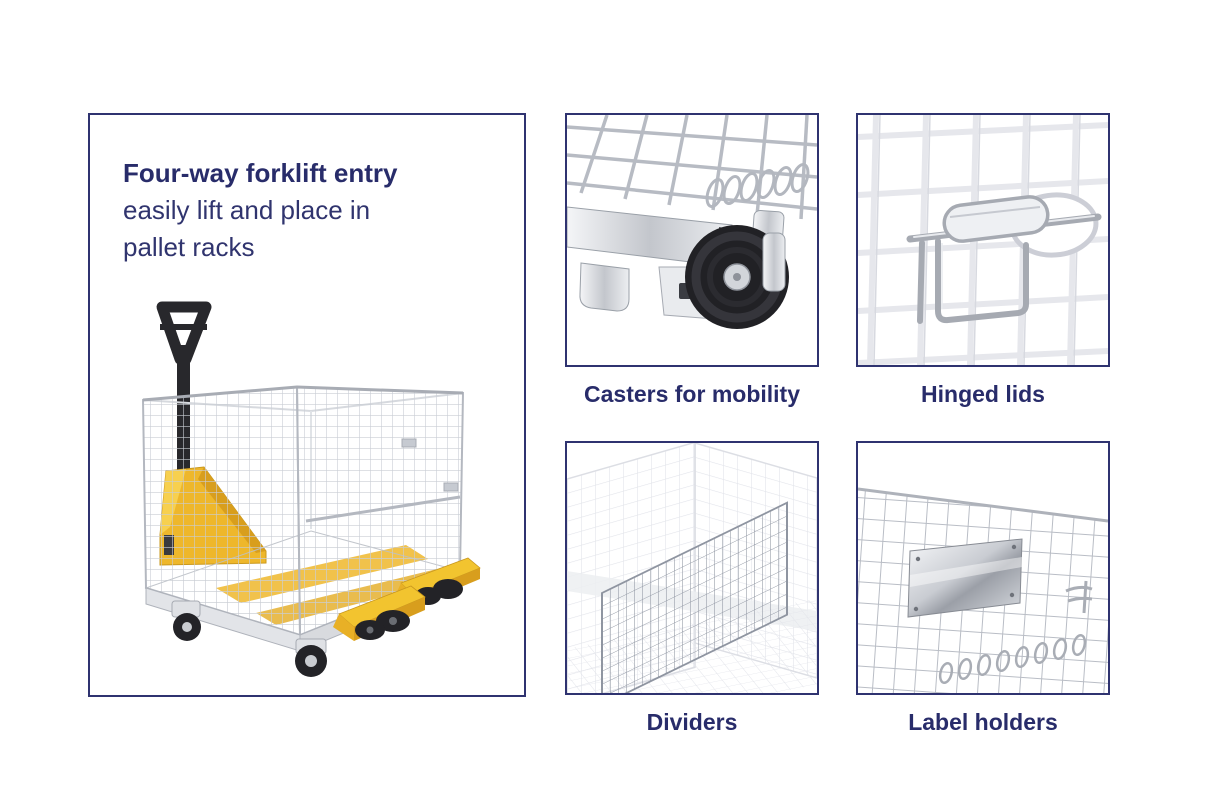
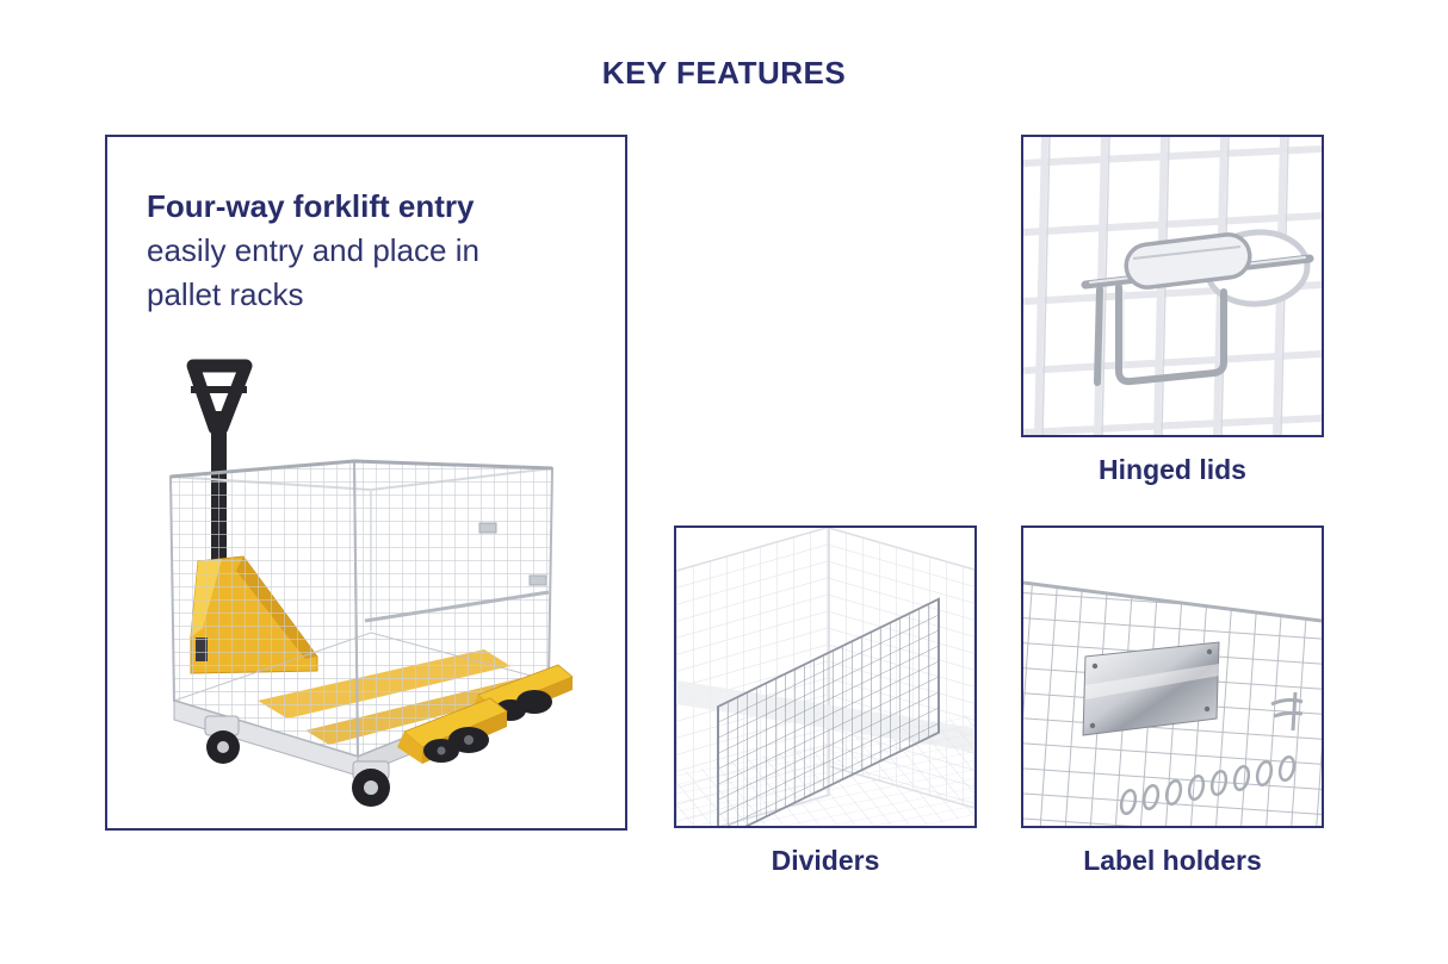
+ KEY FEATURES
  Four-way forklift entry
- easily lift and place in
+ easily entry and place in
  pallet racks
- Casters for mobility
  Hinged lids
  Dividers
  Label holders
